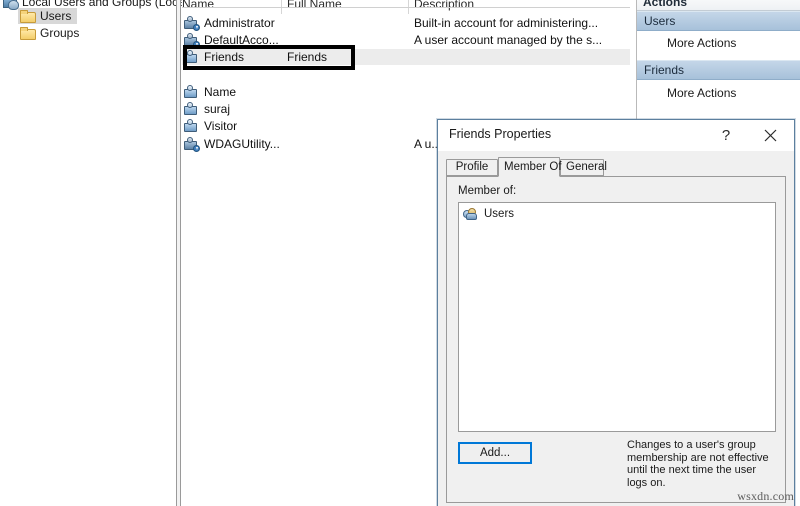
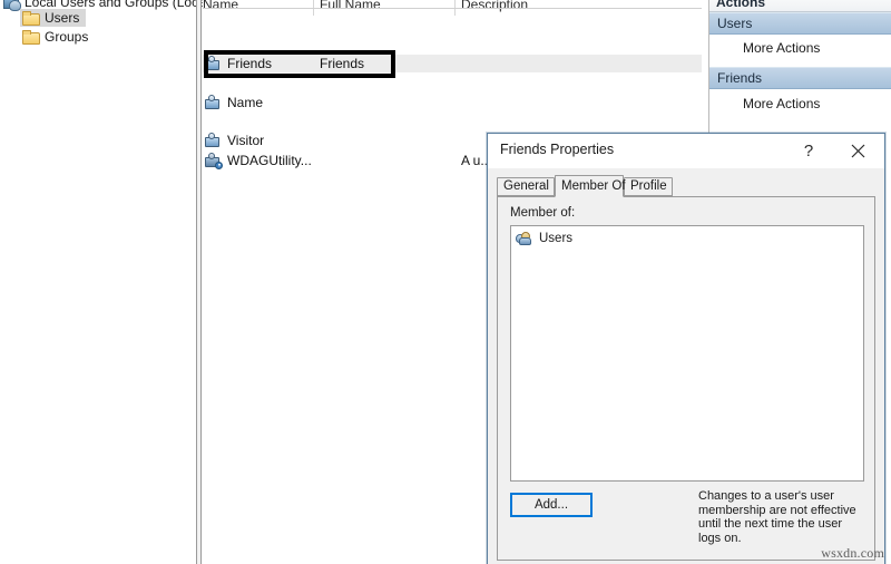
  Local Users and Groups (Lo
  Users
  Groups
  Name
  Full Name
  Description
- Administrator
- Built-in account for administering...
- DefaultAcco...
- A user account managed by the s...
  Friends
  Friends
  Name
- suraj
  Visitor
  WDAGUtility...
  Actions
  Users
  More Actions
  Friends
  More Actions
  Friends Properties
  ?
- Profile
+ General
  Member Of
- General
+ Profile
  Member of:
  Users
  Add...
- Changes to a user's group membership are not effective until the next time the user logs on.
+ Changes to a user's user membership are not effective until the next time the user logs on.
  wsxdn.com
